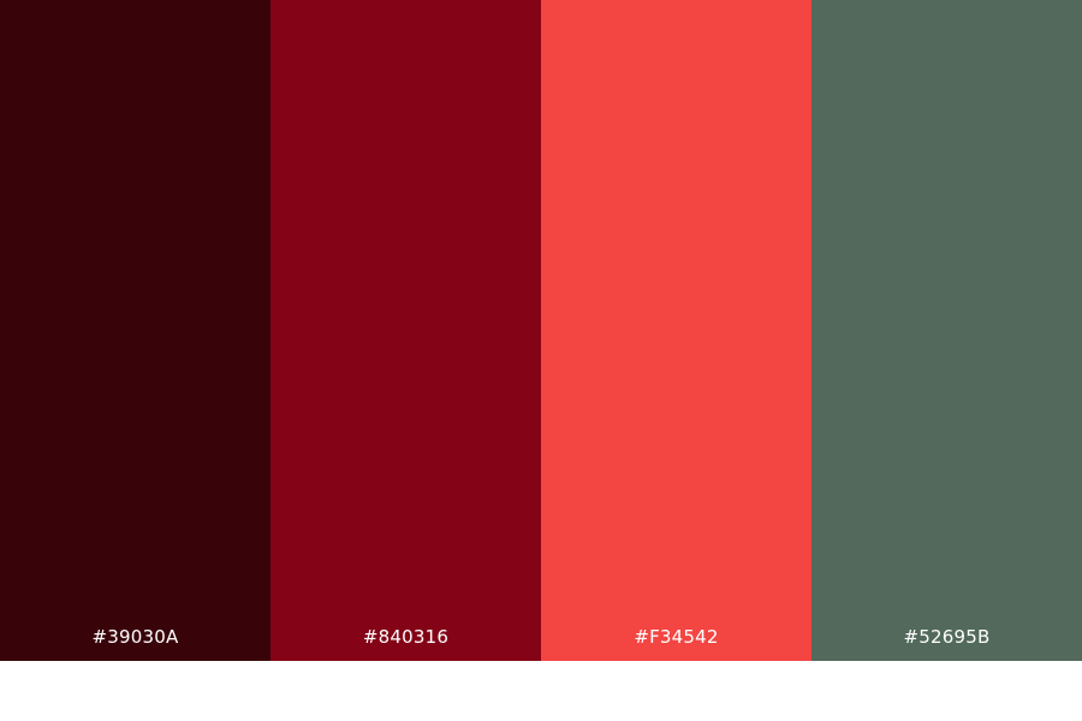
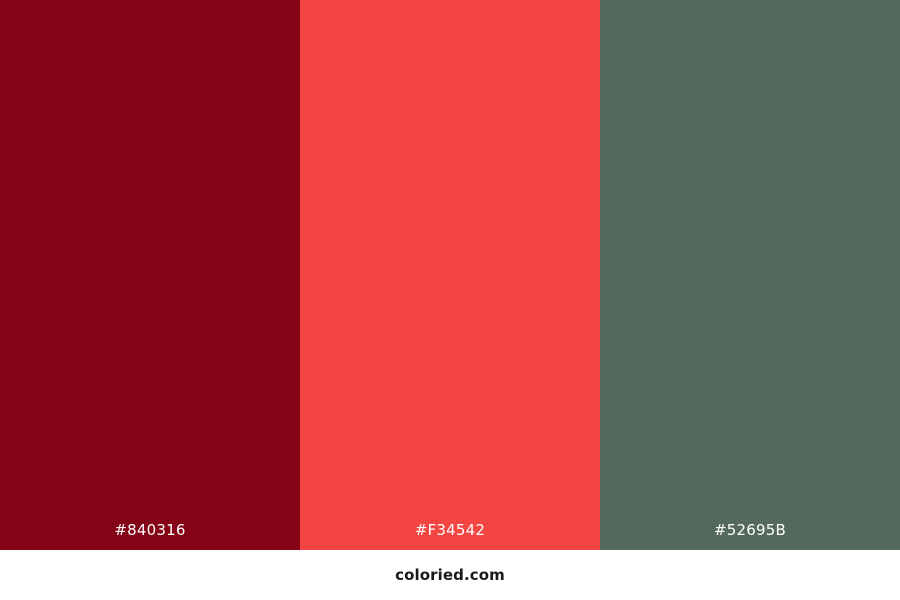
- #39030A
  #840316
  #F34542
  #52695B
+ coloried.com
